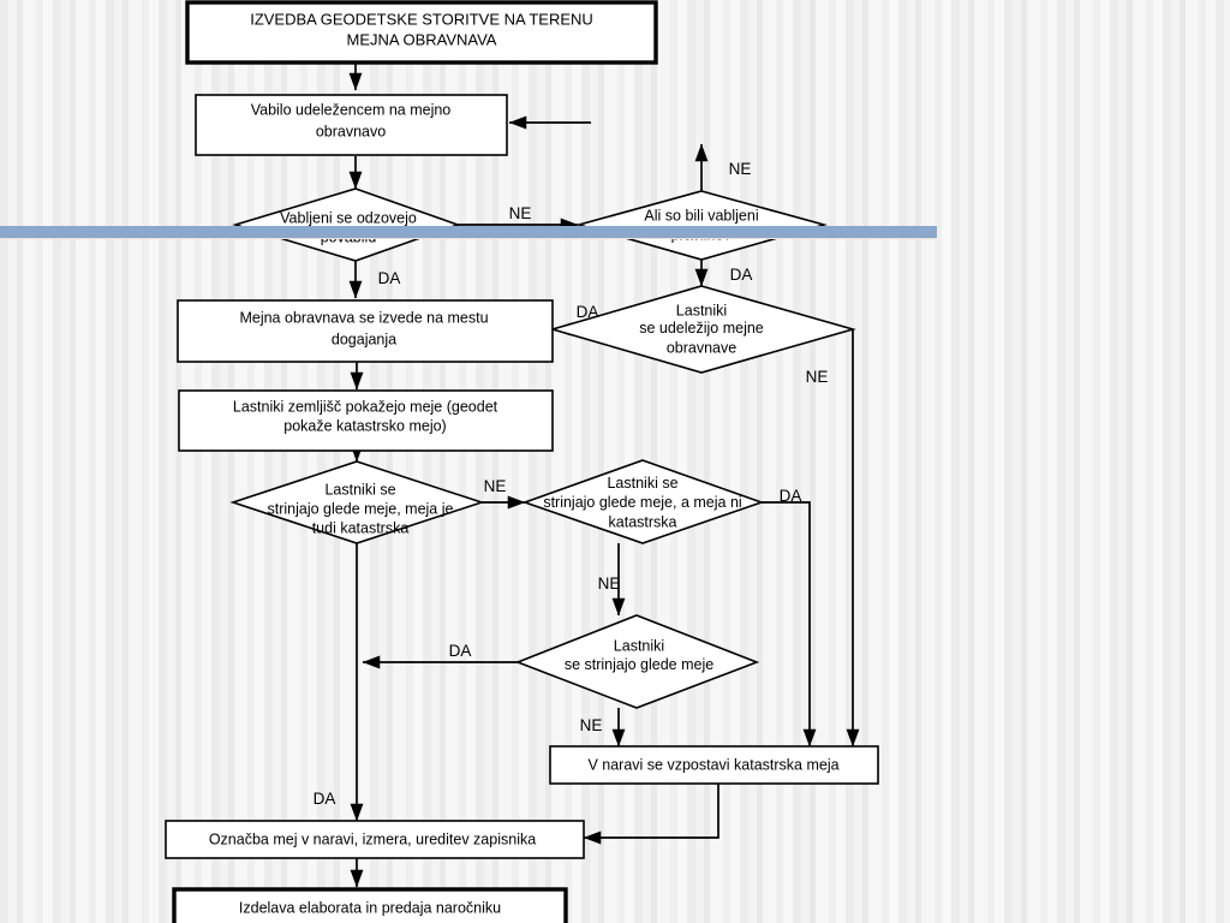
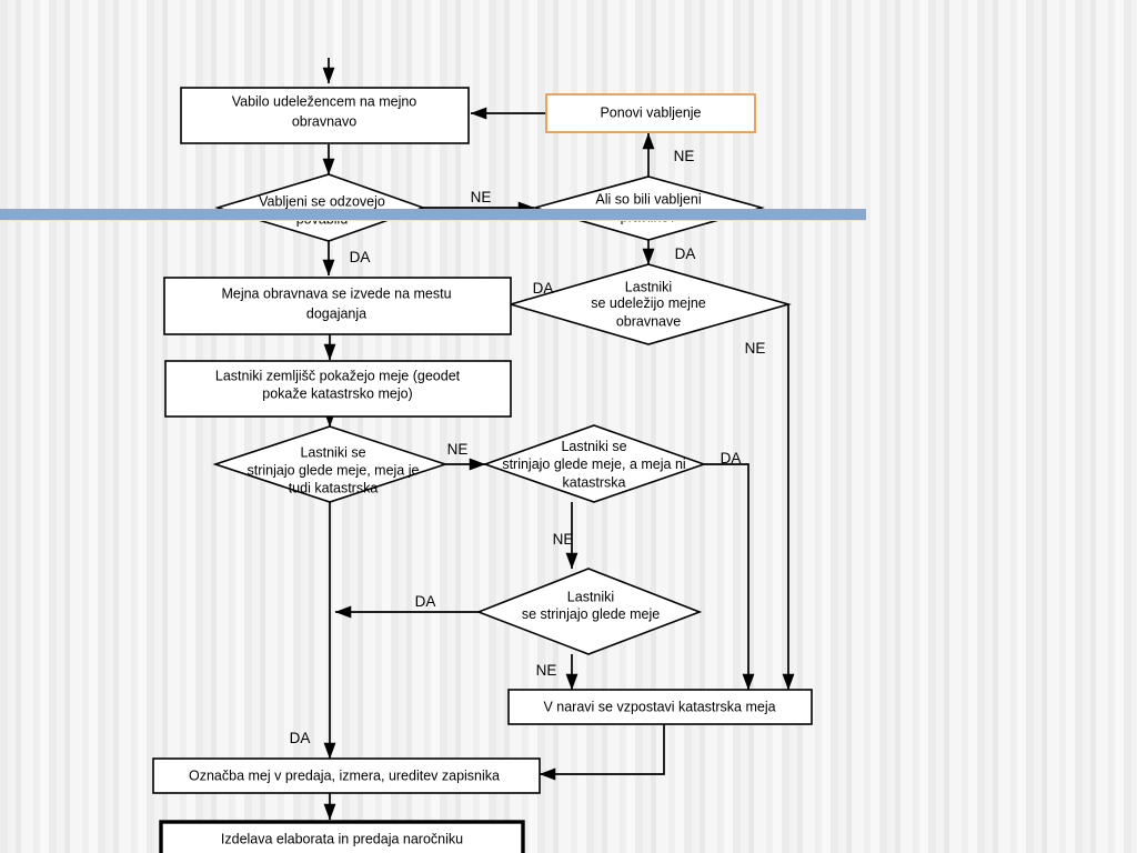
- IZVEDBA GEODETSKE STORITVE NA TERENU
- MEJNA OBRAVNAVA
  Vabilo udeležencem na mejno
  obravnavo
+ Ponovi vabljenje
  Vabljeni se odzovejo
  Ali so bili vabljeni
  Lastniki
  se udeležijo mejne
  obravnave
  Mejna obravnava se izvede na mestu
  dogajanja
  Lastniki zemljišč pokažejo meje (geodet
  pokaže katastrsko mejo)
  Lastniki se
  strinjajo glede meje, meja je
  tudi katastrska
  Lastniki se
  strinjajo glede meje, a meja ni
  katastrska
  Lastniki
  se strinjajo glede meje
  V naravi se vzpostavi katastrska meja
- Označba mej v naravi, izmera, ureditev zapisnika
+ Označba mej v predaja, izmera, ureditev zapisnika
  Izdelava elaborata in predaja naročniku
  NE
  DA
  NE
  DA
  DA
  NE
  NE
  DA
  DA
  NE
  DA
  NE
